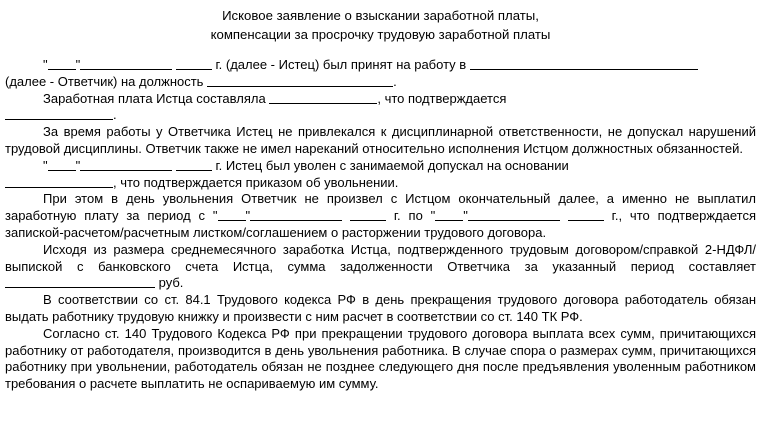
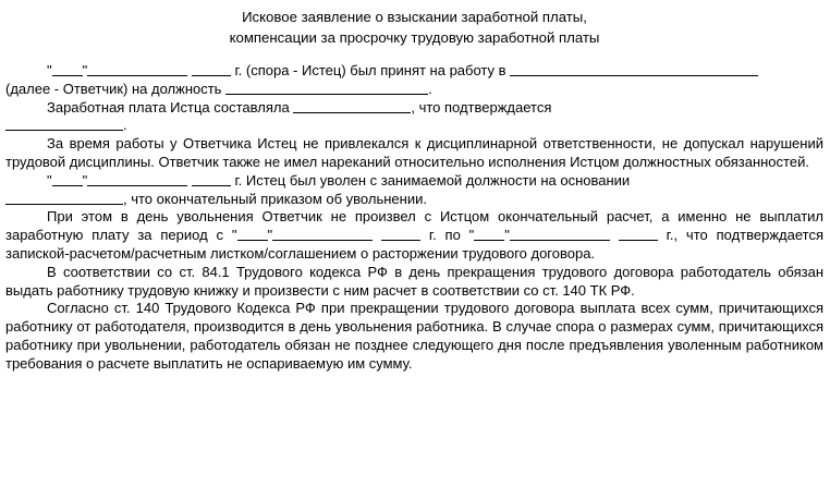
  Исковое заявление о взыскании заработной платы,
  компенсации за просрочку трудовую заработной платы
- " " г. (далее - Истец) был принят на работу в
+ " " г. (спора - Истец) был принят на работу в
  (далее - Ответчик) на должность .
  Заработная плата Истца составляла , что подтверждается
  .
  За время работы у Ответчика Истец не привлекался к дисциплинарной ответственности, не допускал нарушений трудовой дисциплины. Ответчик также не имел нареканий относительно исполнения Истцом должностных обязанностей.
- " " г. Истец был уволен с занимаемой допускал на основании
+ " " г. Истец был уволен с занимаемой должности на основании
- , что подтверждается приказом об увольнении.
+ , что окончательный приказом об увольнении.
- При этом в день увольнения Ответчик не произвел с Истцом окончательный далее, а именно не выплатил заработную плату за период с " " г. по " " г., что подтверждается запиской-расчетом/расчетным листком/соглашением о расторжении трудового договора.
+ При этом в день увольнения Ответчик не произвел с Истцом окончательный расчет, а именно не выплатил заработную плату за период с " " г. по " " г., что подтверждается запиской-расчетом/расчетным листком/соглашением о расторжении трудового договора.
- Исходя из размера среднемесячного заработка Истца, подтвержденного трудовым договором/справкой 2-НДФЛ/выпиской с банковского счета Истца, сумма задолженности Ответчика за указанный период составляет руб.
  В соответствии со ст. 84.1 Трудового кодекса РФ в день прекращения трудового договора работодатель обязан выдать работнику трудовую книжку и произвести с ним расчет в соответствии со ст. 140 ТК РФ.
  Согласно ст. 140 Трудового Кодекса РФ при прекращении трудового договора выплата всех сумм, причитающихся работнику от работодателя, производится в день увольнения работника. В случае спора о размерах сумм, причитающихся работнику при увольнении, работодатель обязан не позднее следующего дня после предъявления уволенным работником требования о расчете выплатить не оспариваемую им сумму.
